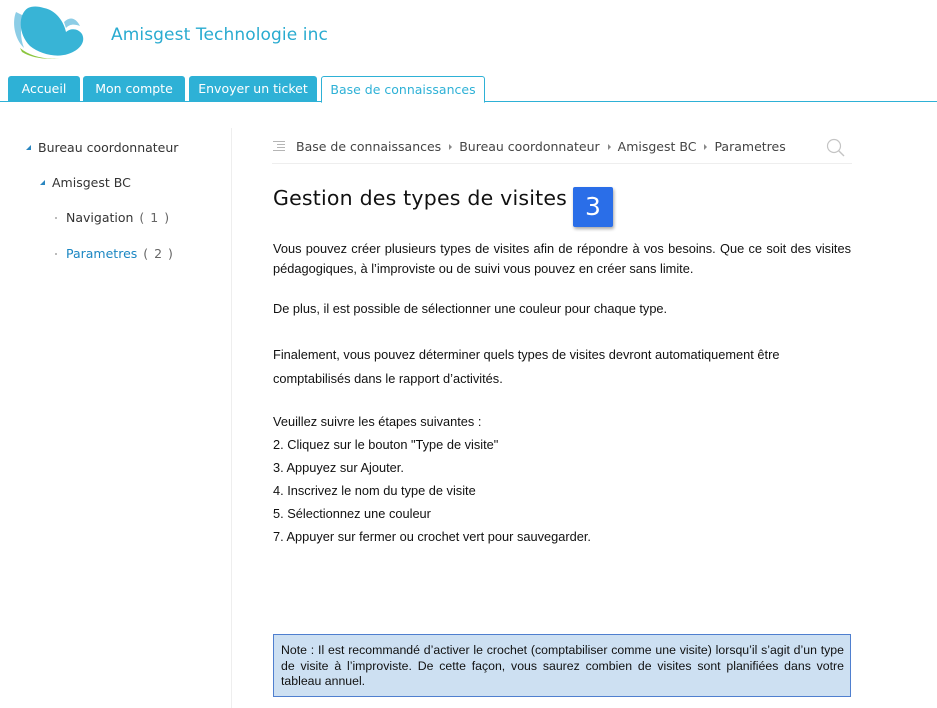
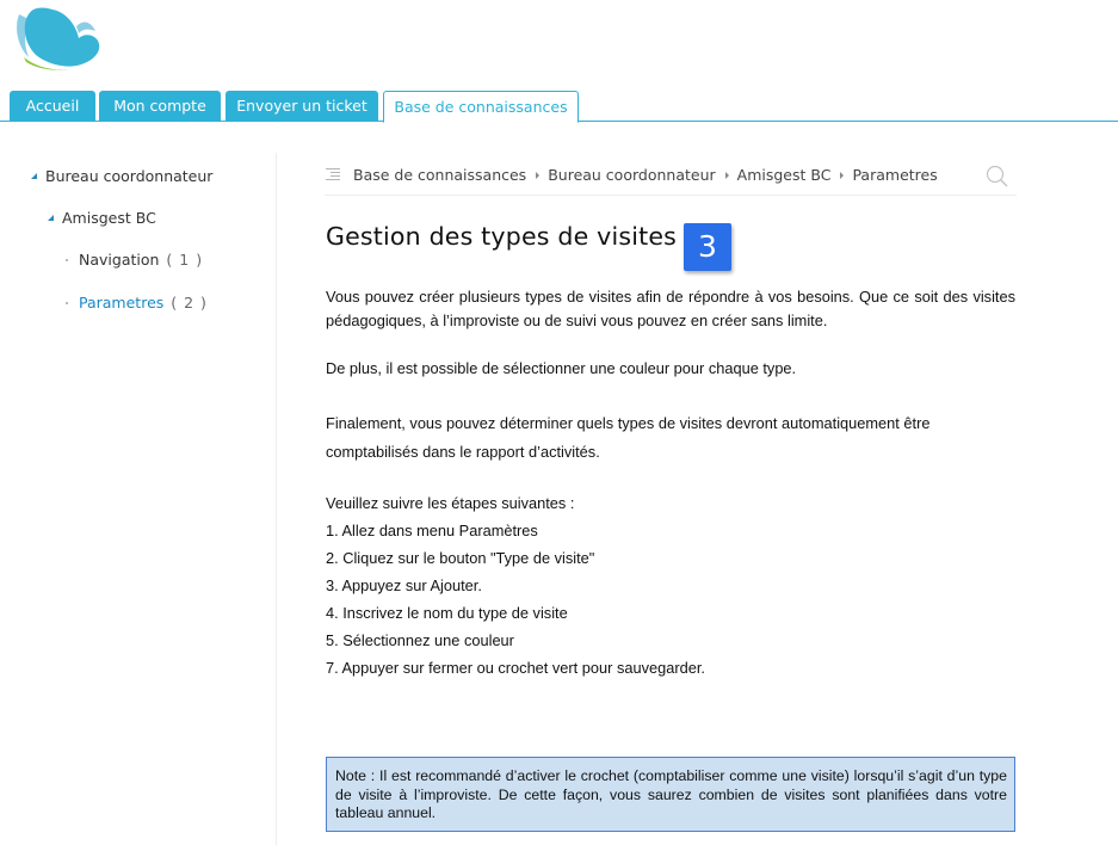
- Amisgest Technologie inc
  Accueil
  Mon compte
  Envoyer un ticket
  Base de connaissances
  Bureau coordonnateur
  Amisgest BC
  Navigation ( 1 )
  Parametres ( 2 )
  Base de connaissances Bureau coordonnateur Amisgest BC Parametres
  Gestion des types de visites
  3
  Vous pouvez créer plusieurs types de visites afin de répondre à vos besoins. Que ce soit des visites pédagogiques, à l’improviste ou de suivi vous pouvez en créer sans limite.
  De plus, il est possible de sélectionner une couleur pour chaque type.
  Finalement, vous pouvez déterminer quels types de visites devront automatiquement être comptabilisés dans le rapport d’activités.
  Veuillez suivre les étapes suivantes :
+ 1. Allez dans menu Paramètres
  2. Cliquez sur le bouton "Type de visite"
  3. Appuyez sur Ajouter.
  4. Inscrivez le nom du type de visite
  5. Sélectionnez une couleur
  7. Appuyer sur fermer ou crochet vert pour sauvegarder.
  Note : Il est recommandé d’activer le crochet (comptabiliser comme une visite) lorsqu’il s’agit d’un type de visite à l’improviste. De cette façon, vous saurez combien de visites sont planifiées dans votre tableau annuel.
